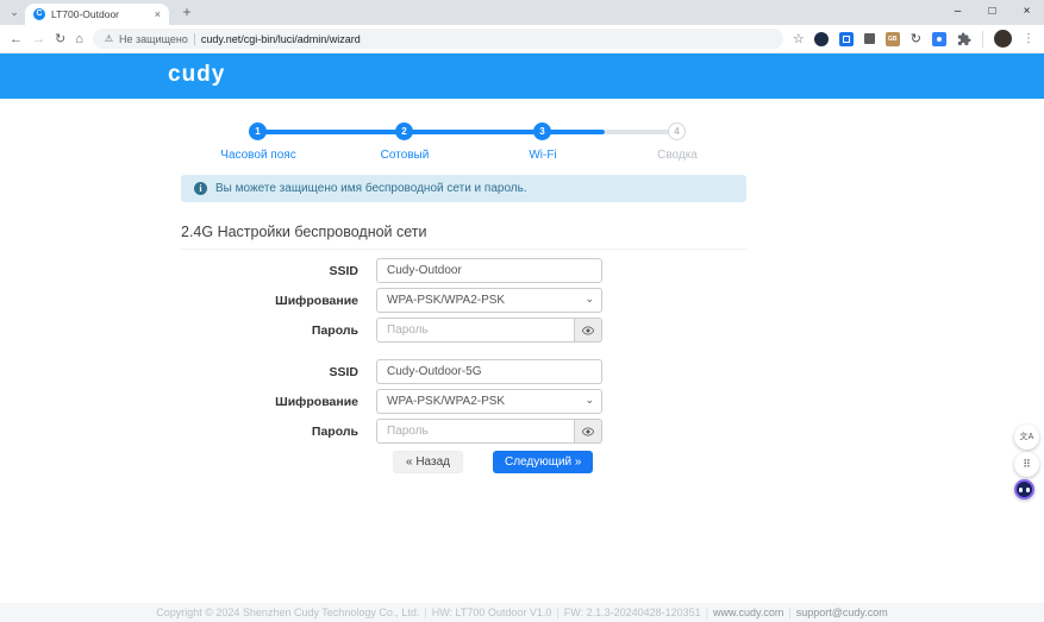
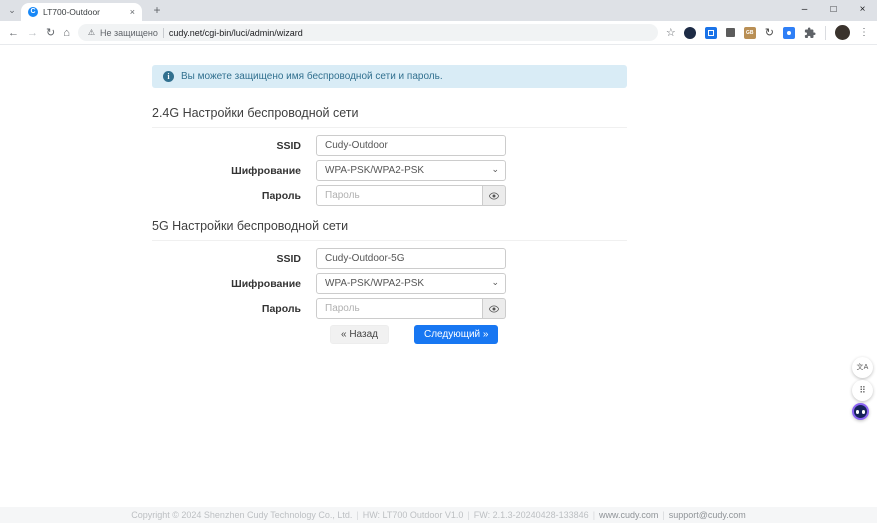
  ⌄
  LT700-Outdoor
  ×
  +
  –
  □
  ×
  ←
  →
  ↻
  ⌂
  ⚠
  Не защищено
  cudy.net/cgi-bin/luci/admin/wizard
  ☆
  ↻
  ⋮
- cudy
- 1
- 2
- 3
- 4
- Часовой пояс
- Сотовый
- Wi-Fi
- Сводка
  i
  Вы можете защищено имя беспроводной сети и пароль.
  2.4G Настройки беспроводной сети
  SSID
  Cudy-Outdoor
  Шифрование
  WPA-PSK/WPA2-PSK
  ⌄
  Пароль
  Пароль
+ 5G Настройки беспроводной сети
  SSID
  Cudy-Outdoor-5G
  Шифрование
  WPA-PSK/WPA2-PSK
  ⌄
  Пароль
  Пароль
  « Назад
  Следующий »
  ⠿
- Copyright © 2024 Shenzhen Cudy Technology Co., Ltd. | HW: LT700 Outdoor V1.0 | FW: 2.1.3-20240428-120351 www.cudy.com | support@cudy.com
+ Copyright © 2024 Shenzhen Cudy Technology Co., Ltd. | HW: LT700 Outdoor V1.0 | FW: 2.1.3-20240428-133846 www.cudy.com | support@cudy.com
